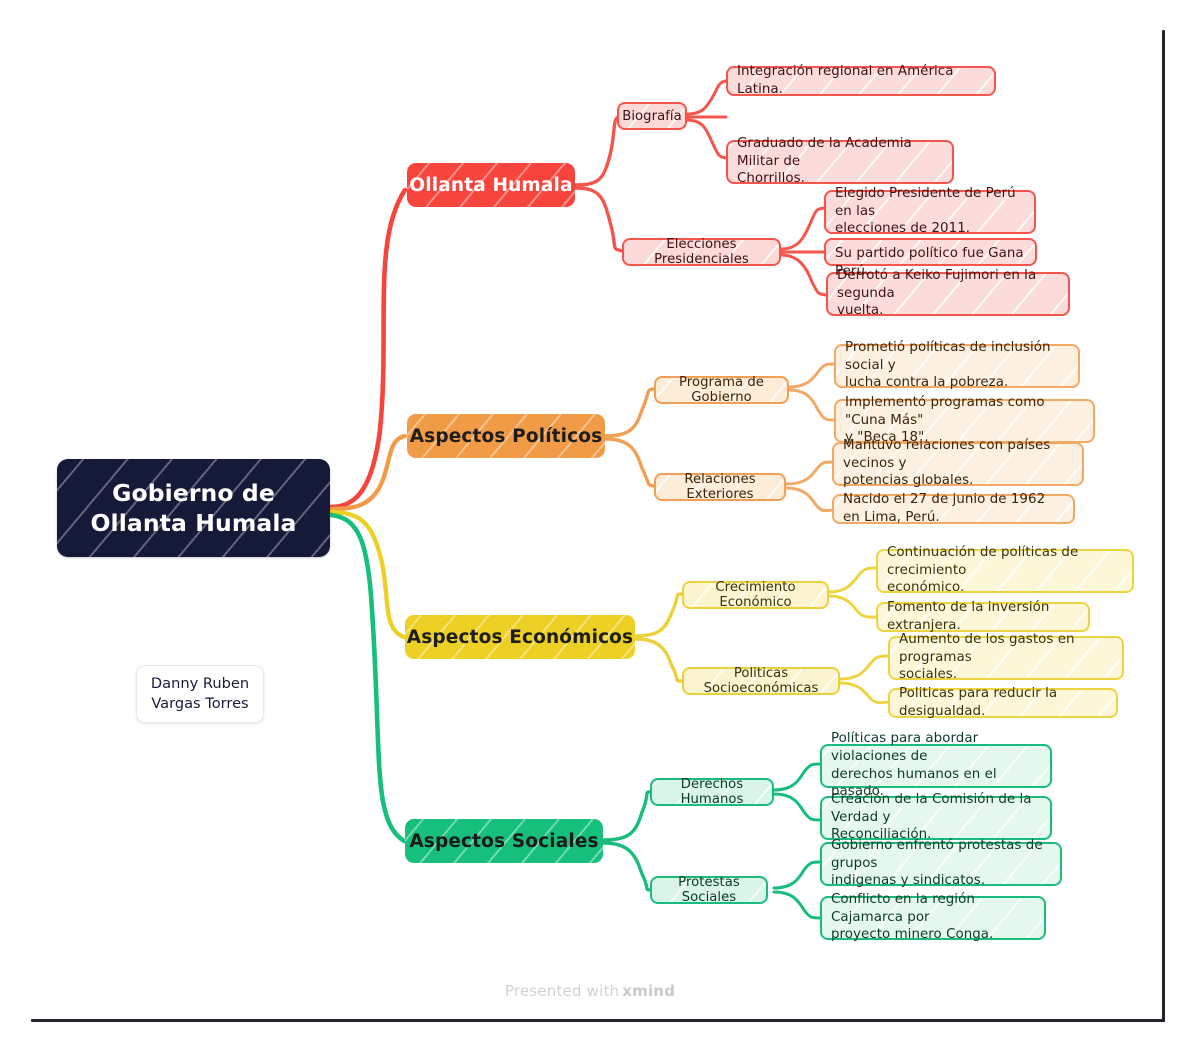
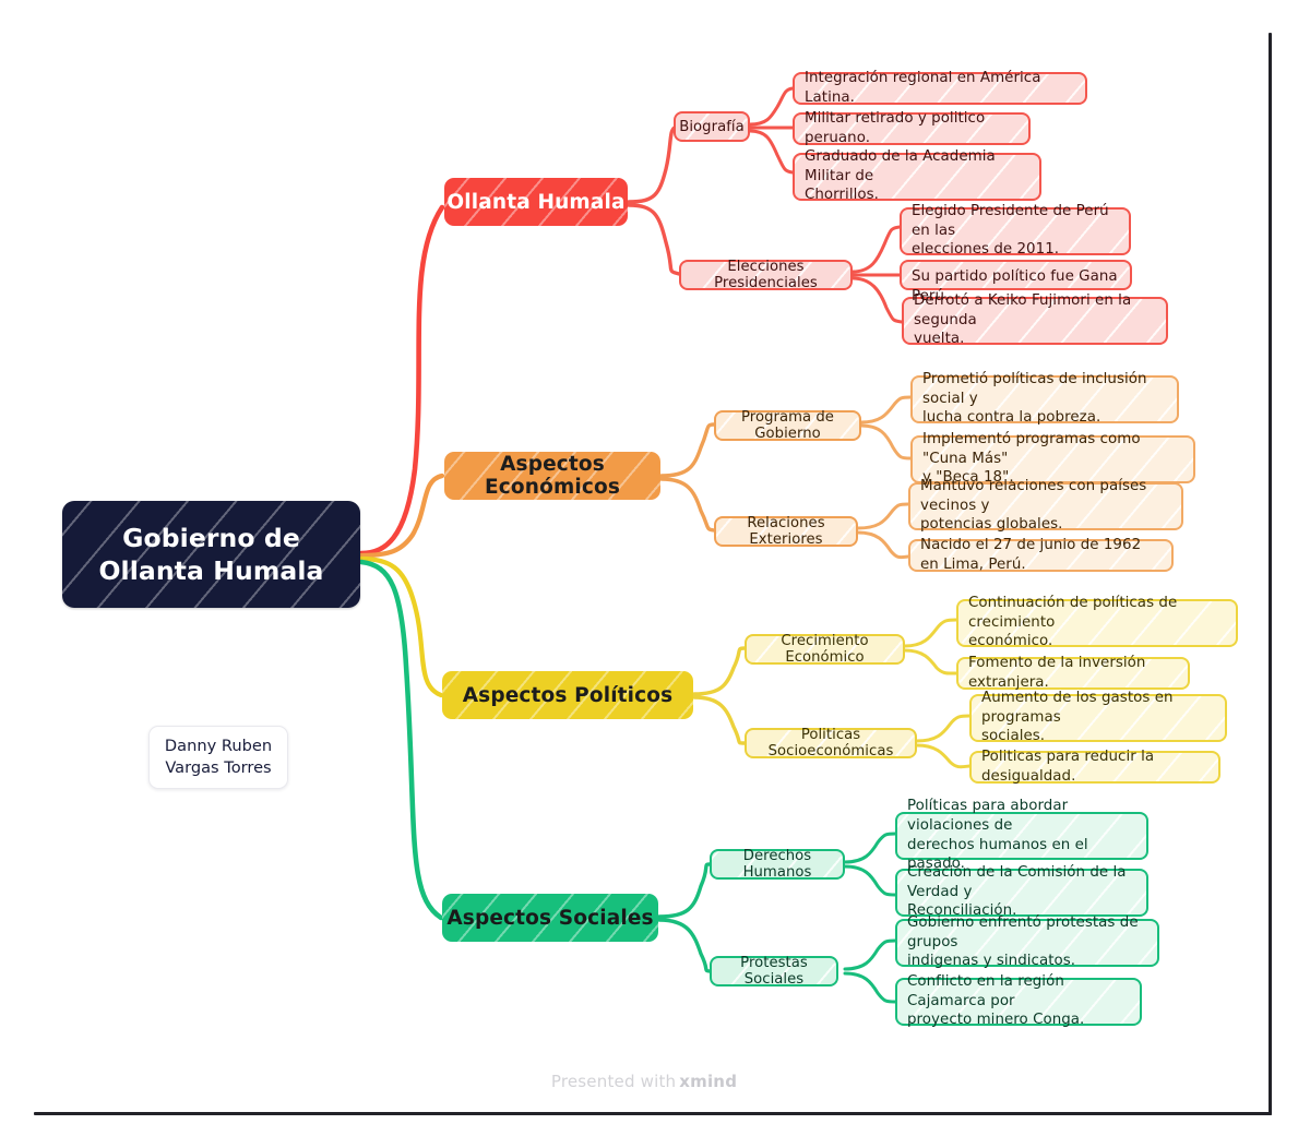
  Gobierno de
  Ollanta Humala
  Danny Ruben
  Vargas Torres
  Ollanta Humala
  Biografía
  Elecciones Presidenciales
  Integración regional en América Latina.
+ Militar retirado y politico peruano.
  Graduado de la Academia Militar de
  Chorrillos.
  Elegido Presidente de Perú en las
  elecciones de 2011.
  Su partido político fue Gana
  Perú.
  Derrotó a Keiko Fujimori en la segunda
  vuelta.
- Aspectos Políticos
+ Aspectos Económicos
  Programa de Gobierno
  Relaciones Exteriores
  Prometió políticas de inclusión social y
  lucha contra la pobreza.
  Implementó programas como "Cuna Más"
  y "Beca 18".
  Mantuvo relaciones con países vecinos y
  potencias globales.
  Nacido el 27 de junio de 1962 en Lima, Perú.
- Aspectos Económicos
+ Aspectos Políticos
  Crecimiento Económico
  Politicas Socioeconómicas
  Continuación de políticas de crecimiento
  económico.
  Fomento de la inversión extranjera.
  Aumento de los gastos en programas
  sociales.
  Politicas para reducir la desigualdad.
  Aspectos Sociales
  Derechos Humanos
  Protestas Sociales
  Políticas para abordar violaciones de
  derechos humanos en el pasado.
  Creación de la Comisión de la Verdad y
  Reconciliación.
  Gobierno enfrentó protestas de grupos
  indigenas y sindicatos.
  Conflicto en la región Cajamarca por
  proyecto minero Conga.
  Presented with xmind
